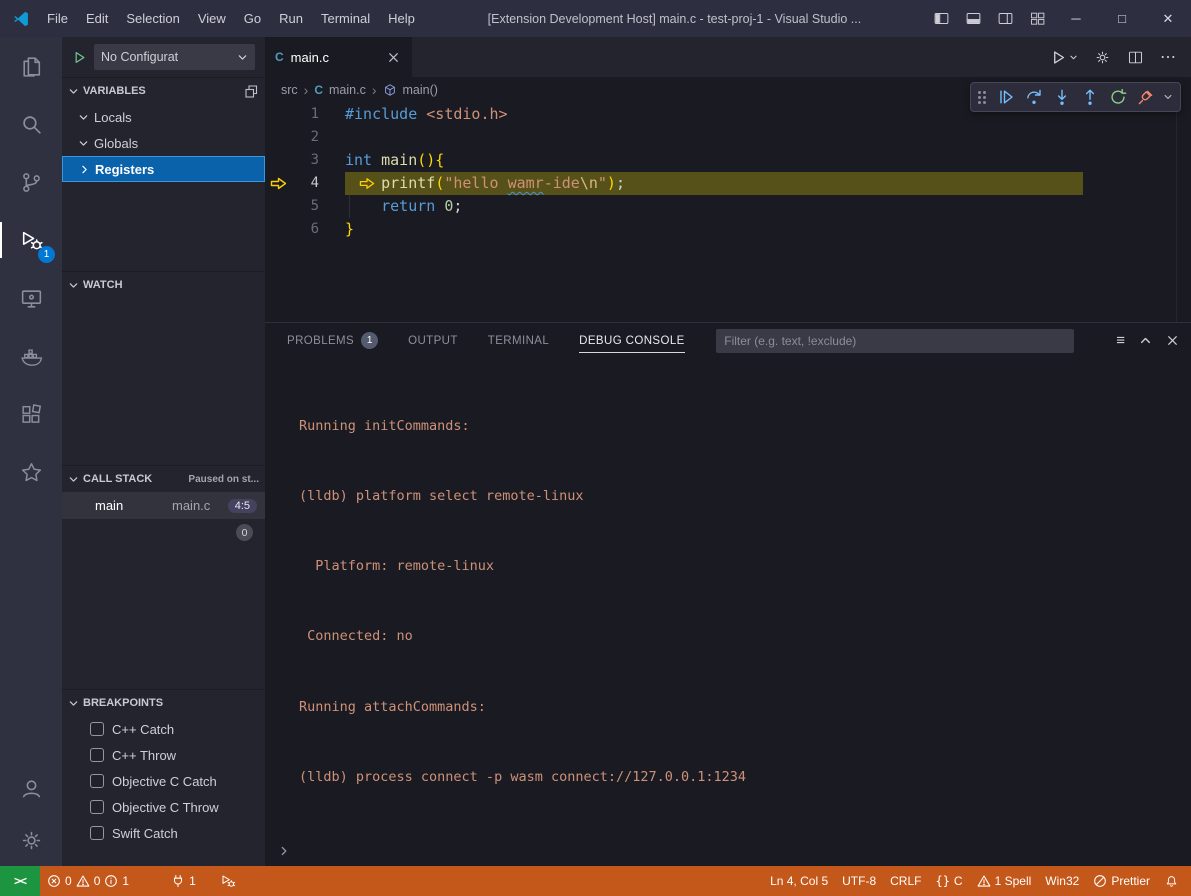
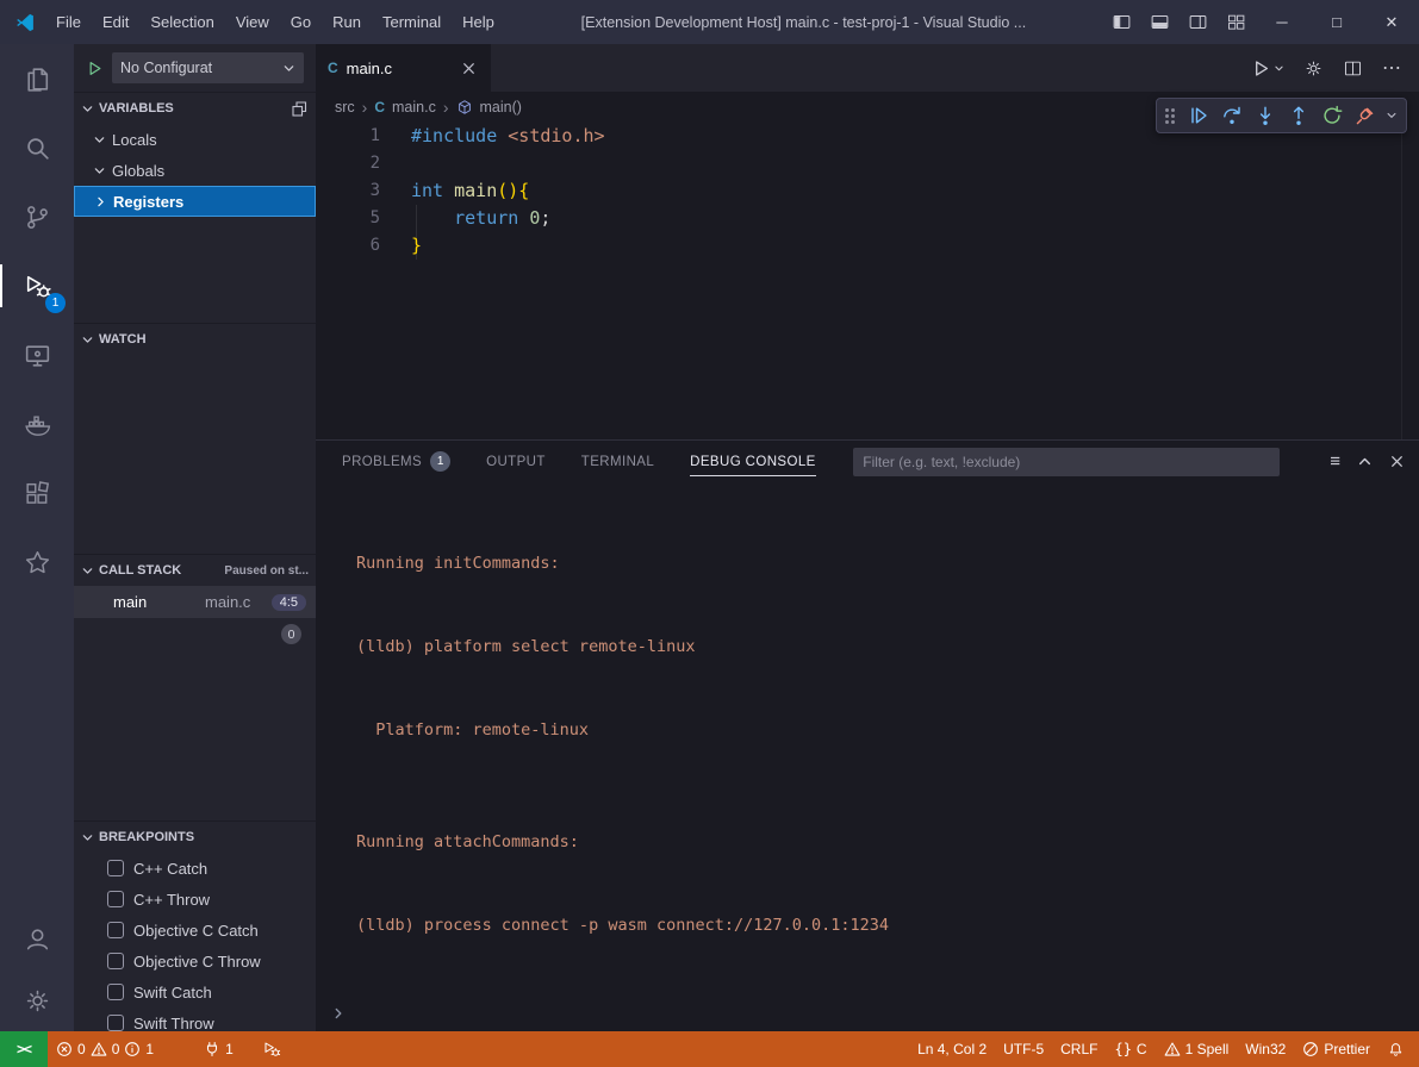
  File
  Edit
  Selection
  View
  Go
  Run
  Terminal
  Help
  [Extension Development Host] main.c - test-proj-1 - Visual Studio ...
  ─
  □
  ✕
  1
  No Configurat
  VARIABLES
  Locals
  Globals
  Registers
  WATCH
  CALL STACK
  Paused on st...
  main
  main.c
  4:5
  0
  BREAKPOINTS
  C++ Catch
  C++ Throw
  Objective C Catch
  Objective C Throw
  Swift Catch
+ Swift Throw
  C
  main.c
  ⋯
  src
  ›
  C
  main.c
  ›
  main()
  1
  #include <stdio.h>
  2
  3
  int main(){
- 4
- printf("hello wamr-ide\n");
  5
  return 0;
  6
  }
  PROBLEMS
  1
  OUTPUT
  TERMINAL
  DEBUG CONSOLE
  Filter (e.g. text, !exclude)
  ≡
  Running initCommands:
  (lldb) platform select remote-linux
  Platform: remote-linux
- Connected: no
  Running attachCommands:
  (lldb) process connect -p wasm connect://127.0.0.1:1234
  ><
  0
  0
  1
  1
- Ln 4, Col 5
+ Ln 4, Col 2
- UTF-8
+ UTF-5
  CRLF
  {}
  C
  1 Spell
  Win32
  Prettier
